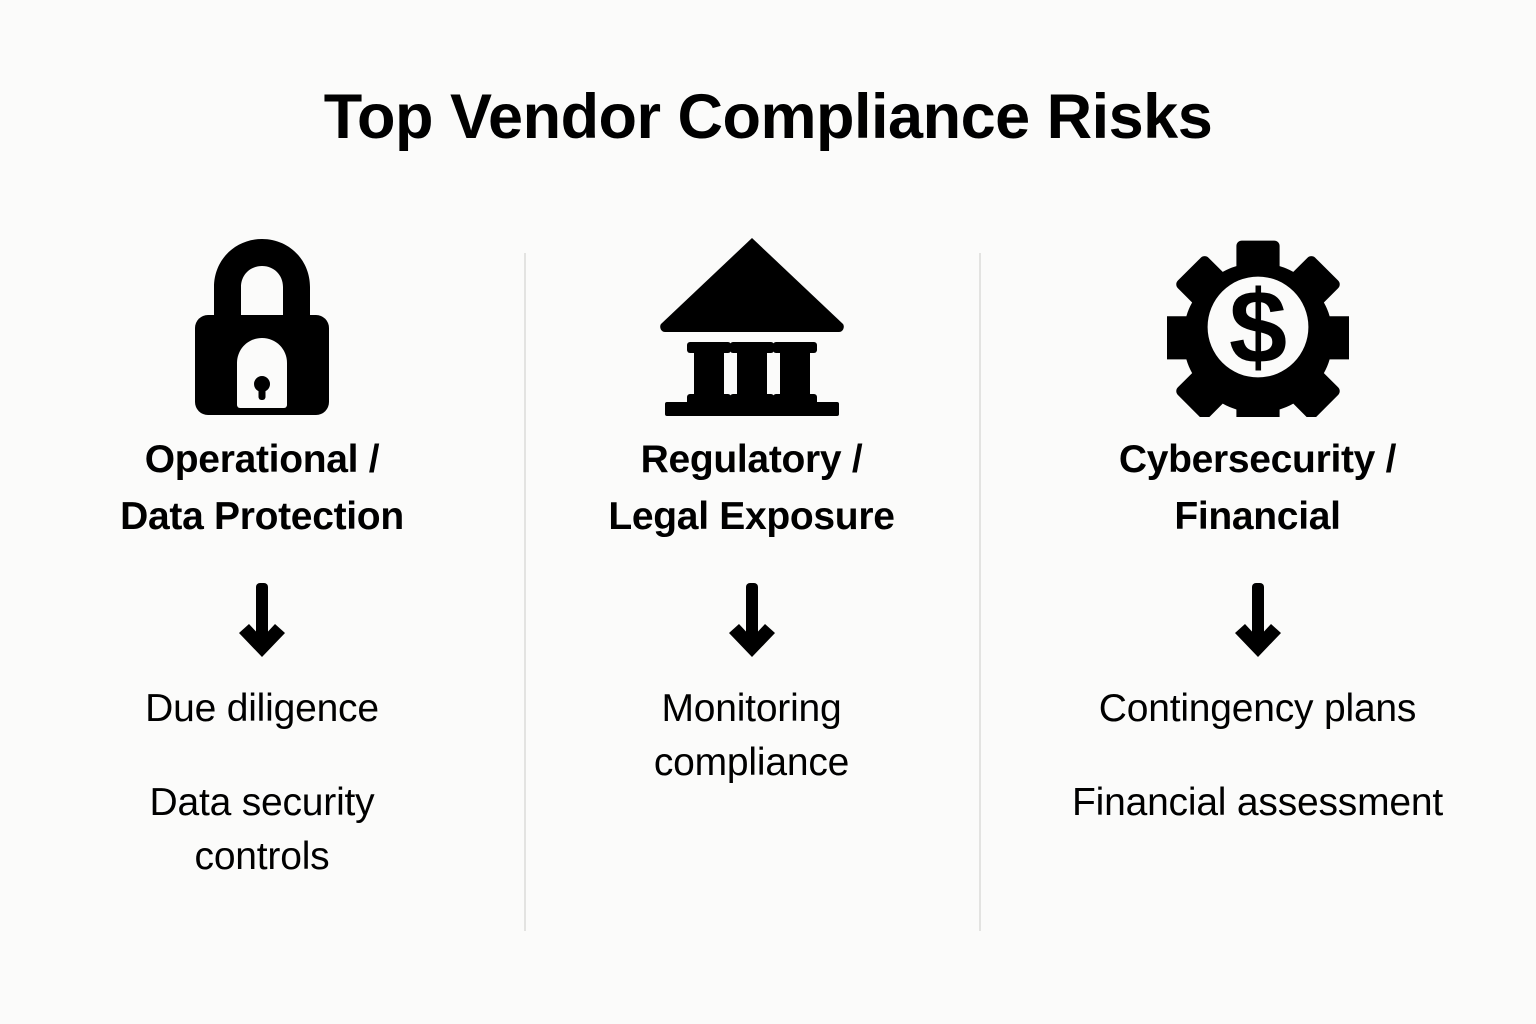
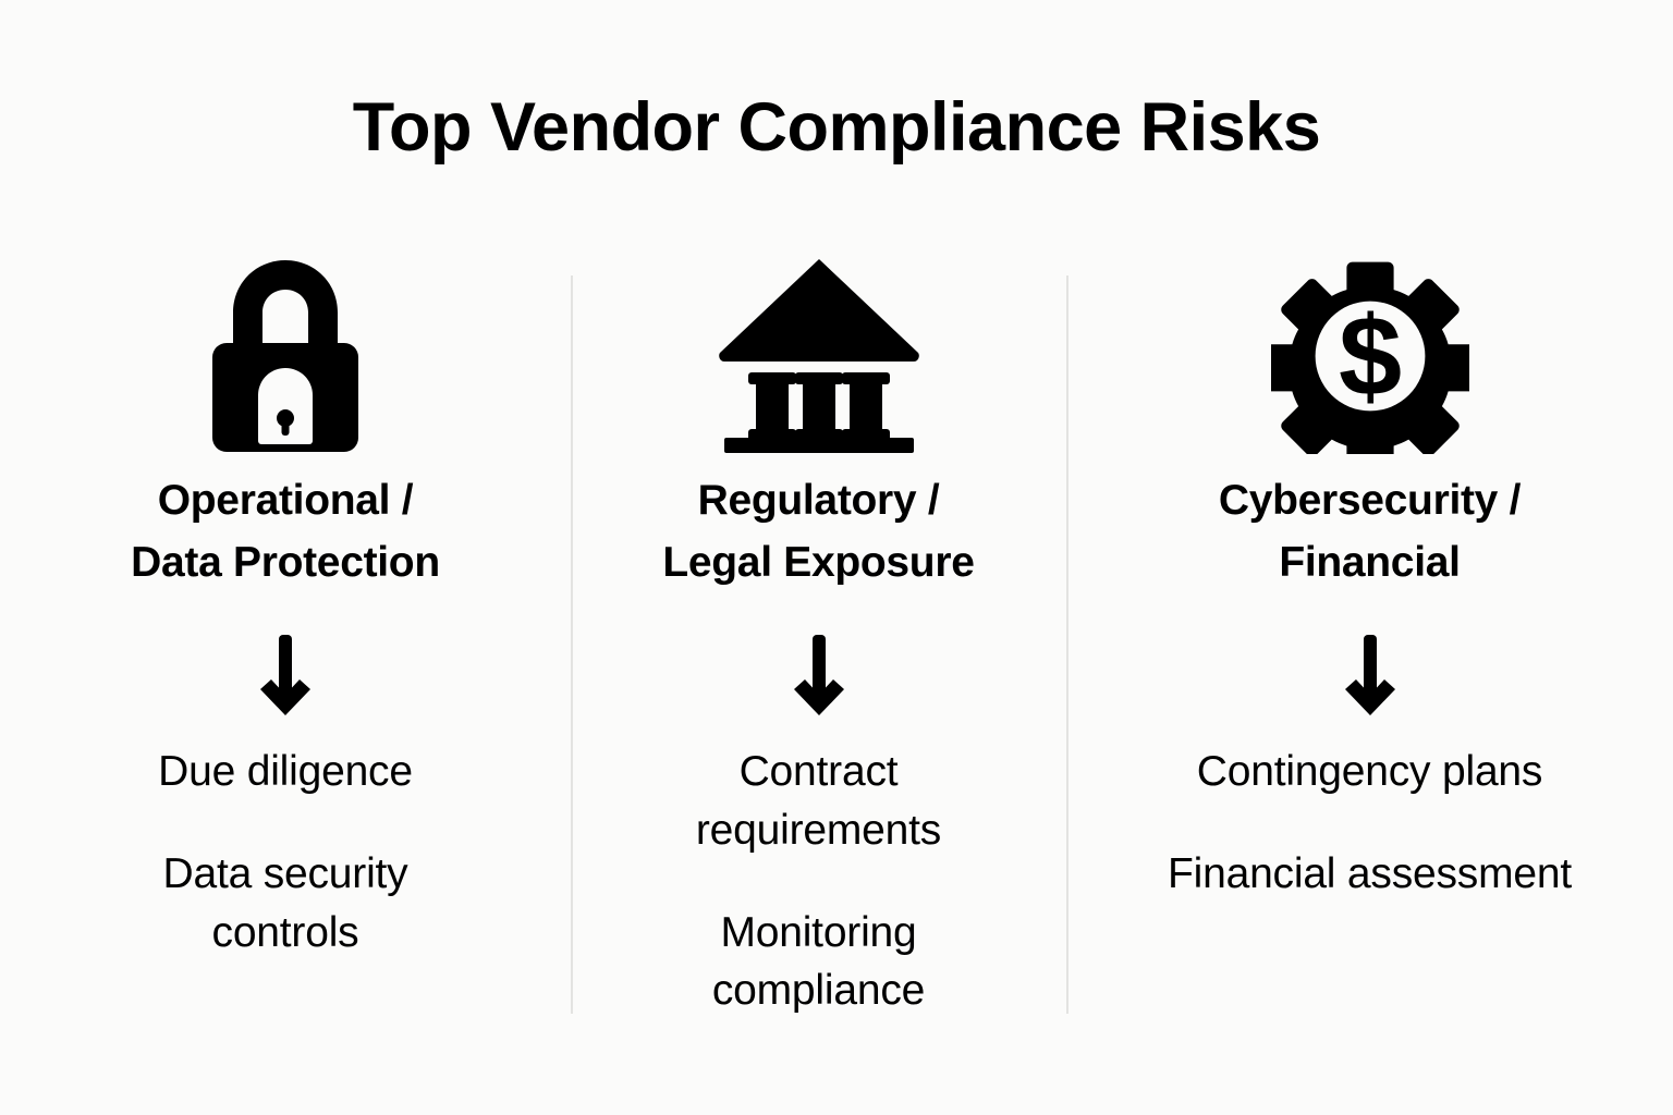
  Top Vendor Compliance Risks
  Operational /
  Data Protection
  Due diligence
  Data security controls
  Regulatory /
  Legal Exposure
+ Contract requirements
  Monitoring compliance
  $
  Cybersecurity /
  Financial
  Contingency plans
  Financial assessment
